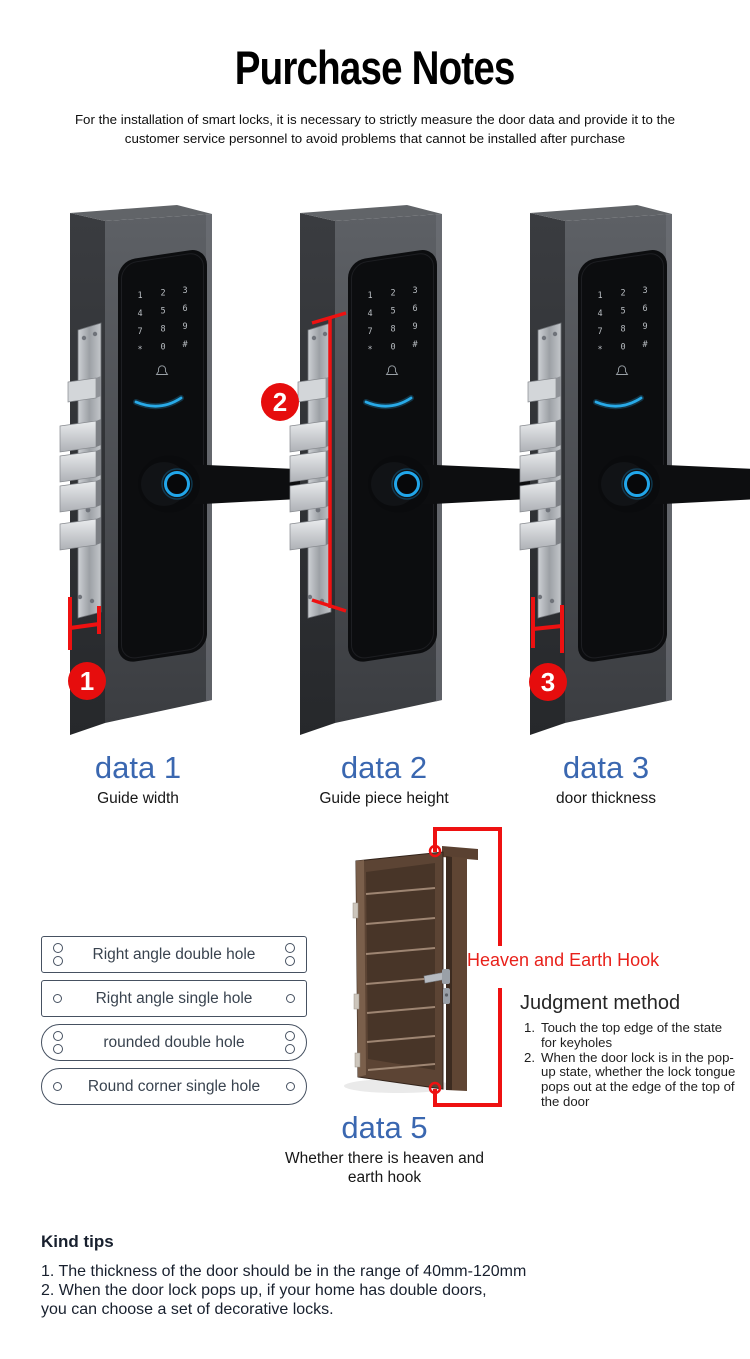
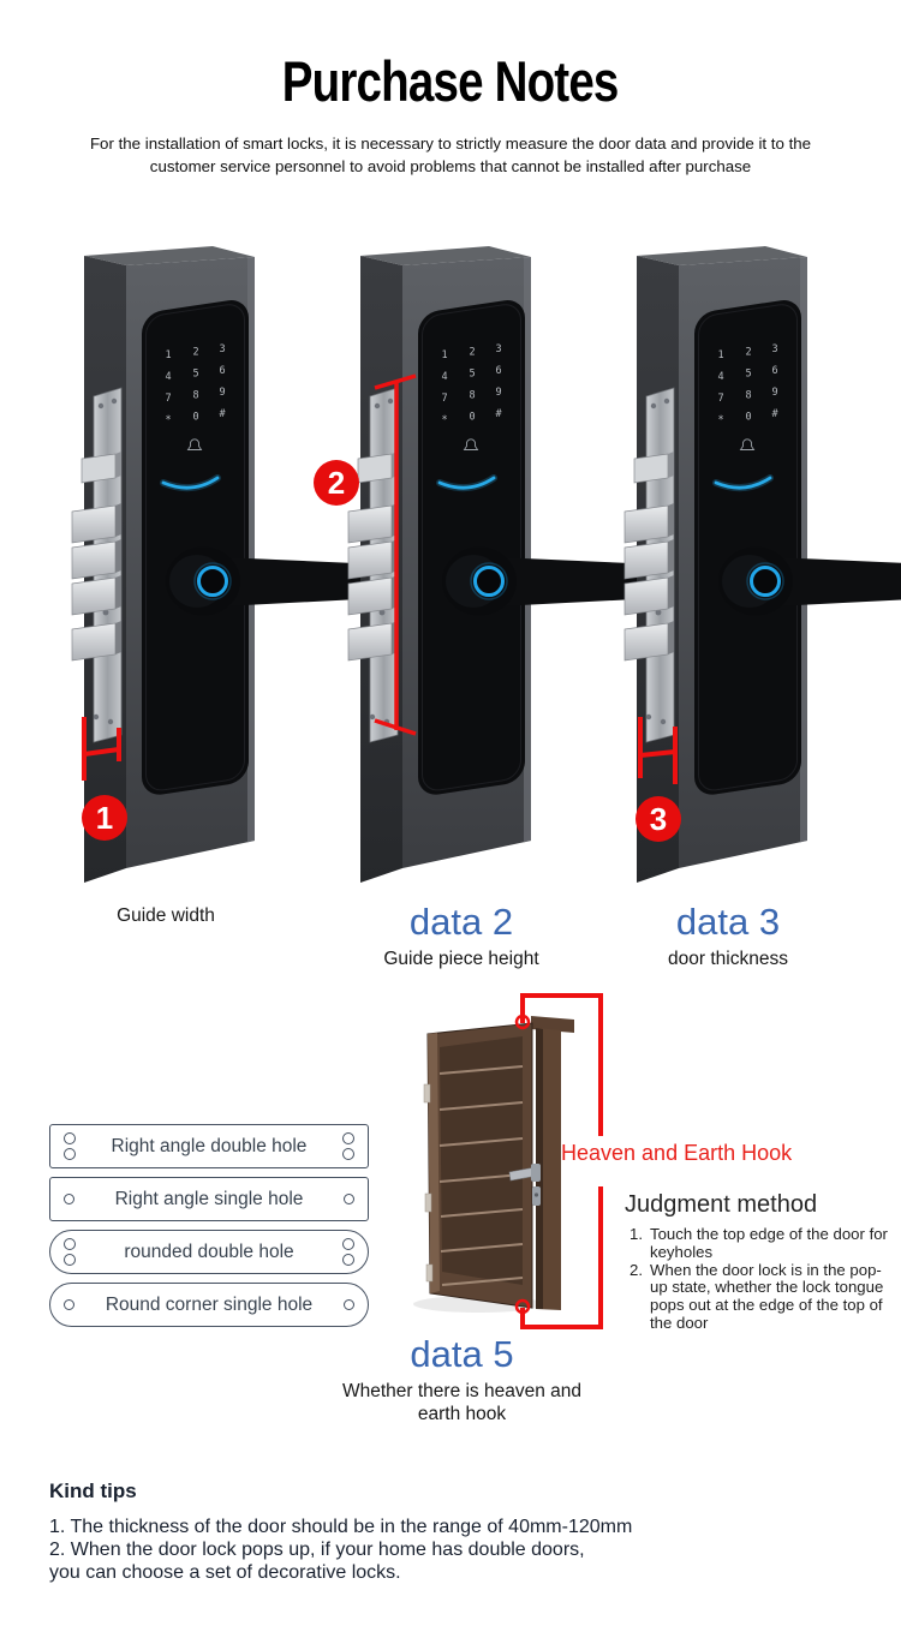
  Purchase Notes
  For the installation of smart locks, it is necessary to strictly measure the door data and provide it to the
  customer service personnel to avoid problems that cannot be installed after purchase
  1
  2
  3
- data 1
  Guide width
  data 2
  Guide piece height
  data 3
  door thickness
  Right angle double hole
  Right angle single hole
  rounded double hole
  Round corner single hole
  Heaven and Earth Hook
  Judgment method
  1.
- Touch the top edge of the state for keyholes
+ Touch the top edge of the door for keyholes
  2.
  When the door lock is in the pop-up state, whether the lock tongue pops out at the edge of the top of the door
  data 5
  Whether there is heaven and earth hook
  Kind tips
  1. The thickness of the door should be in the range of 40mm-120mm
  2. When the door lock pops up, if your home has double doors,
  you can choose a set of decorative locks.
